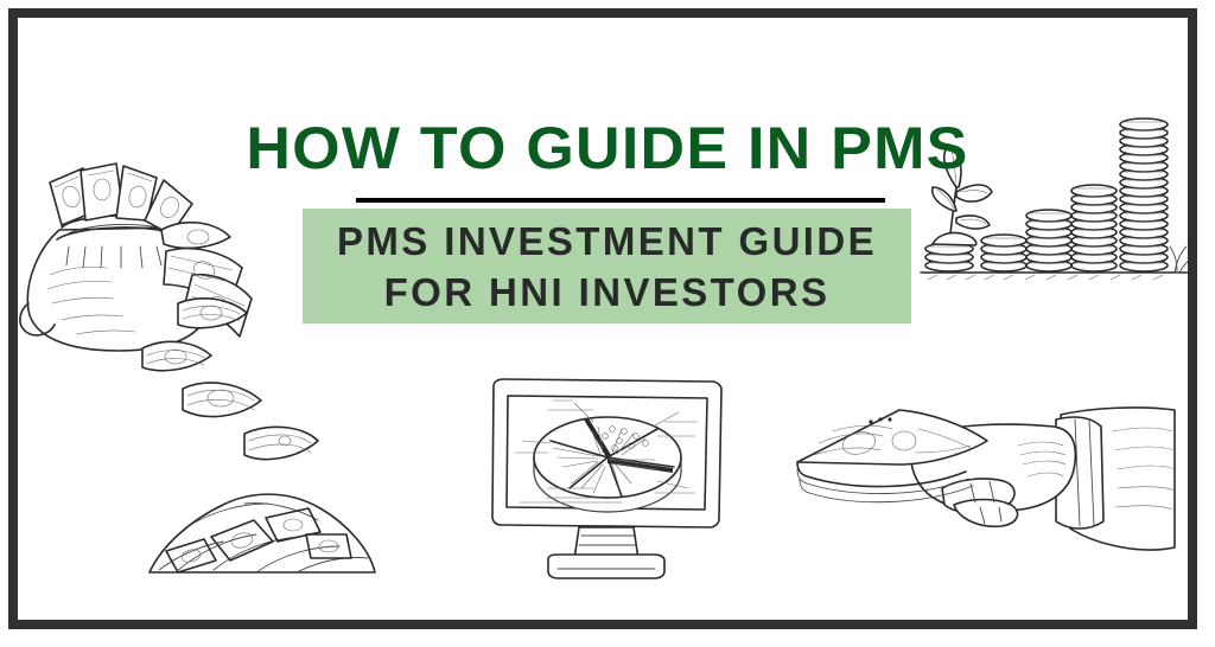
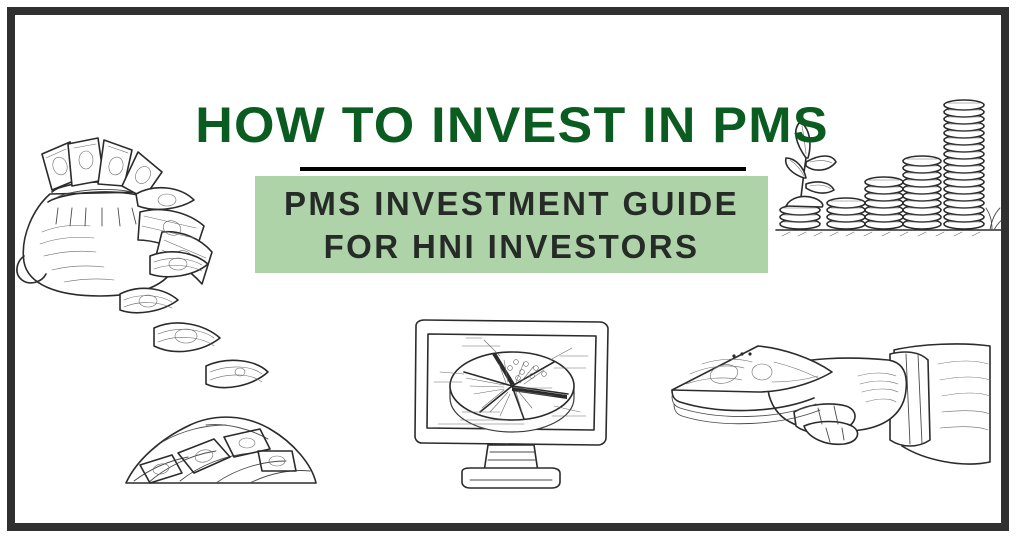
- HOW TO GUIDE IN PMS
+ HOW TO INVEST IN PMS
  PMS INVESTMENT GUIDE
  FOR HNI INVESTORS
